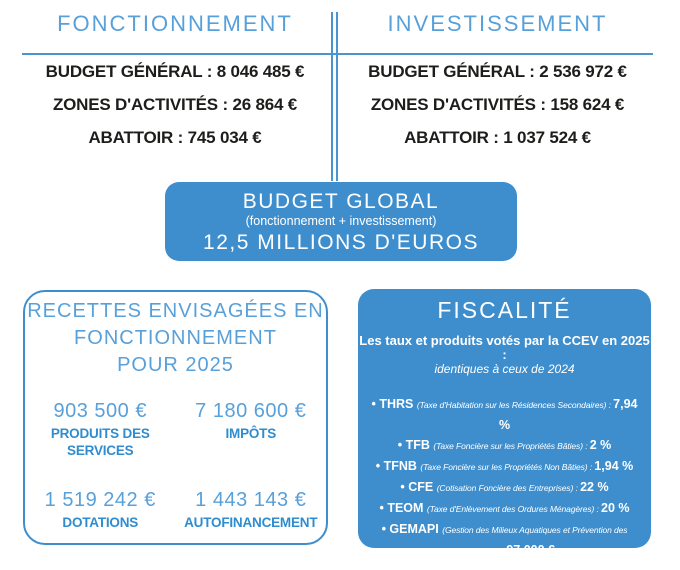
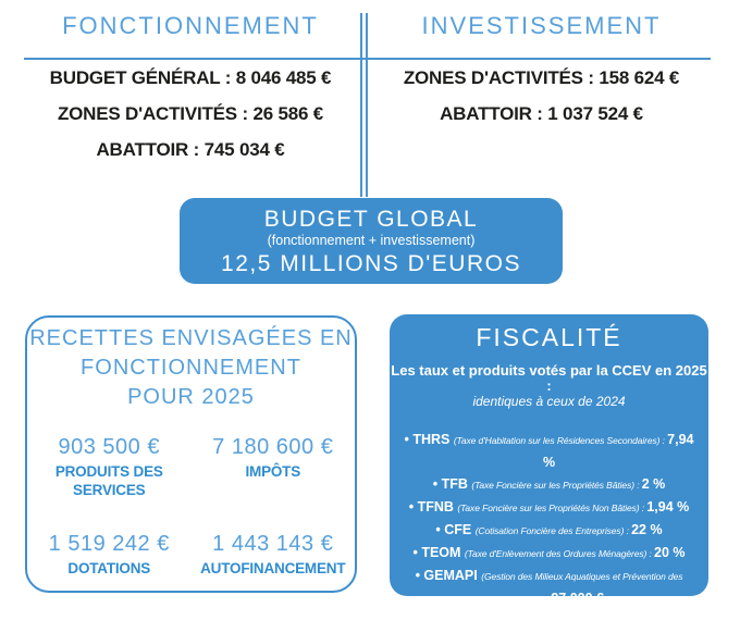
  FONCTIONNEMENT
  BUDGET GÉNÉRAL : 8 046 485 €
- ZONES D'ACTIVITÉS : 26 864 €
+ ZONES D'ACTIVITÉS : 26 586 €
  ABATTOIR : 745 034 €
  INVESTISSEMENT
- BUDGET GÉNÉRAL : 2 536 972 €
  ZONES D'ACTIVITÉS : 158 624 €
  ABATTOIR : 1 037 524 €
  BUDGET GLOBAL
  (fonctionnement + investissement)
  12,5 MILLIONS D'EUROS
  RECETTES ENVISAGÉES EN
  FONCTIONNEMENT
  POUR 2025
  903 500 €
  PRODUITS DES SERVICES
  7 180 600 €
  IMPÔTS
  1 519 242 €
  DOTATIONS
  1 443 143 €
  AUTOFINANCEMENT
  FISCALITÉ
  Les taux et produits votés par la CCEV en 2025 :
  identiques à ceux de 2024
  • THRS (Taxe d'Habitation sur les Résidences Secondaires) : 7,94 %
  • TFB (Taxe Foncière sur les Propriétés Bâties) : 2 %
  • TFNB (Taxe Foncière sur les Propriétés Non Bâties) : 1,94 %
  • CFE (Cotisation Foncière des Entreprises) : 22 %
  • TEOM (Taxe d'Enlèvement des Ordures Ménagères) : 20 %
  • GEMAPI (Gestion des Milieux Aquatiques et Prévention des Inondations) : 97 000 €
